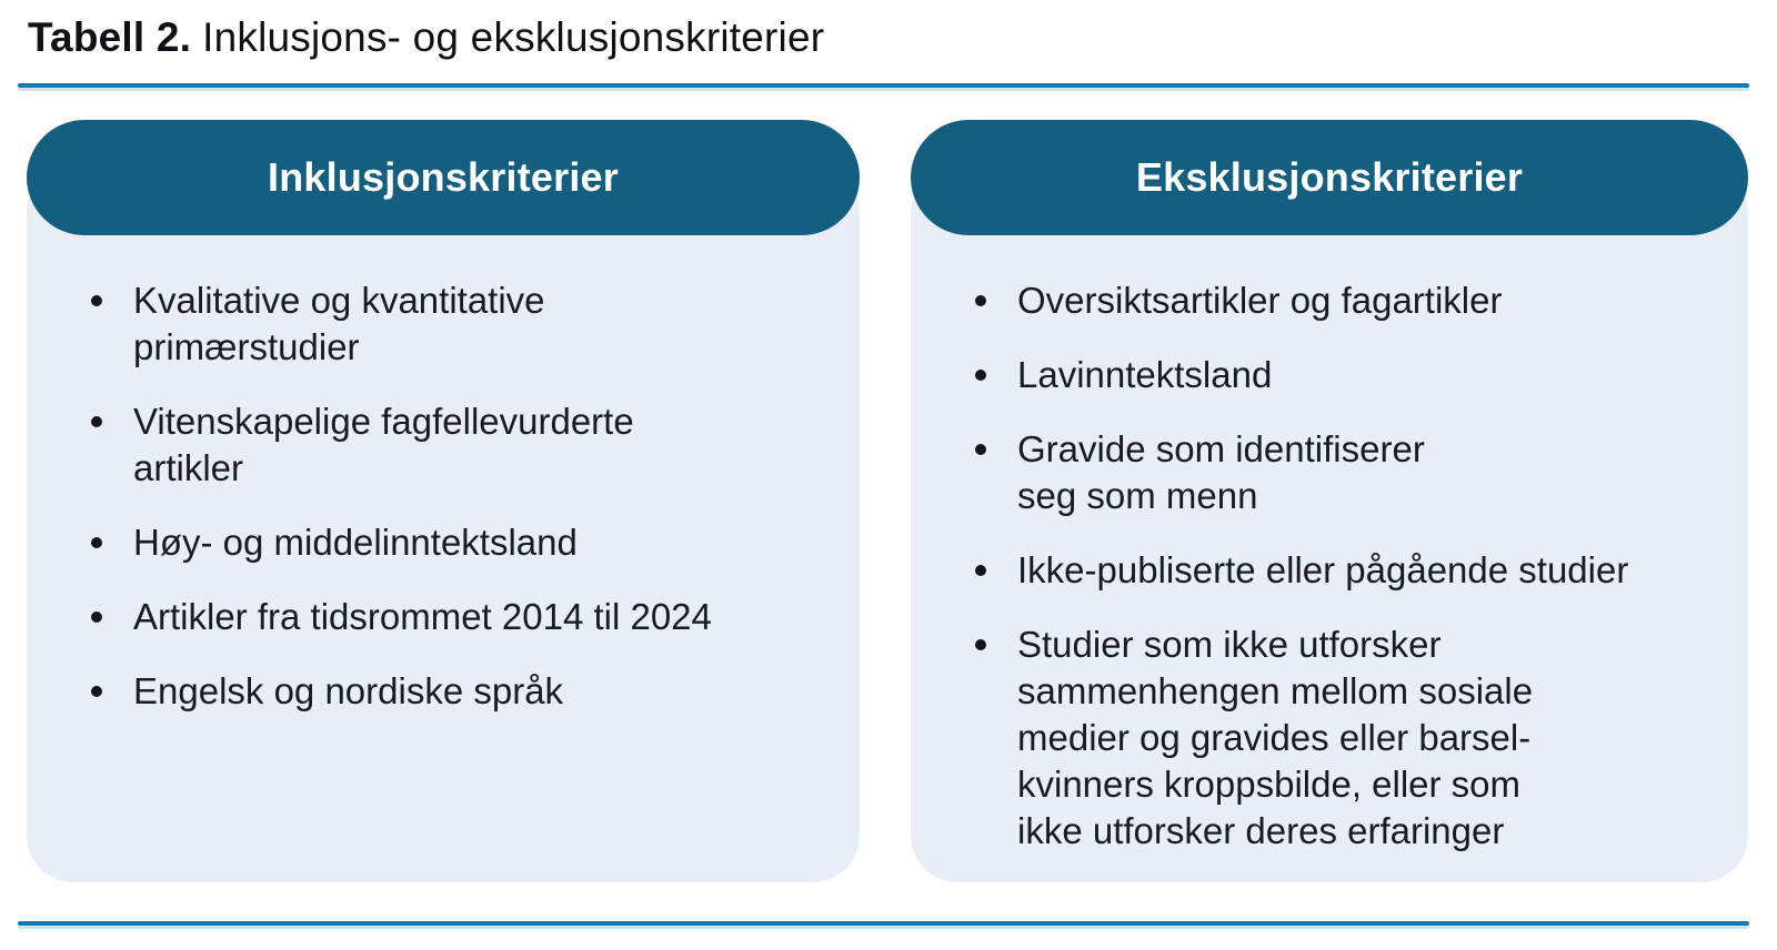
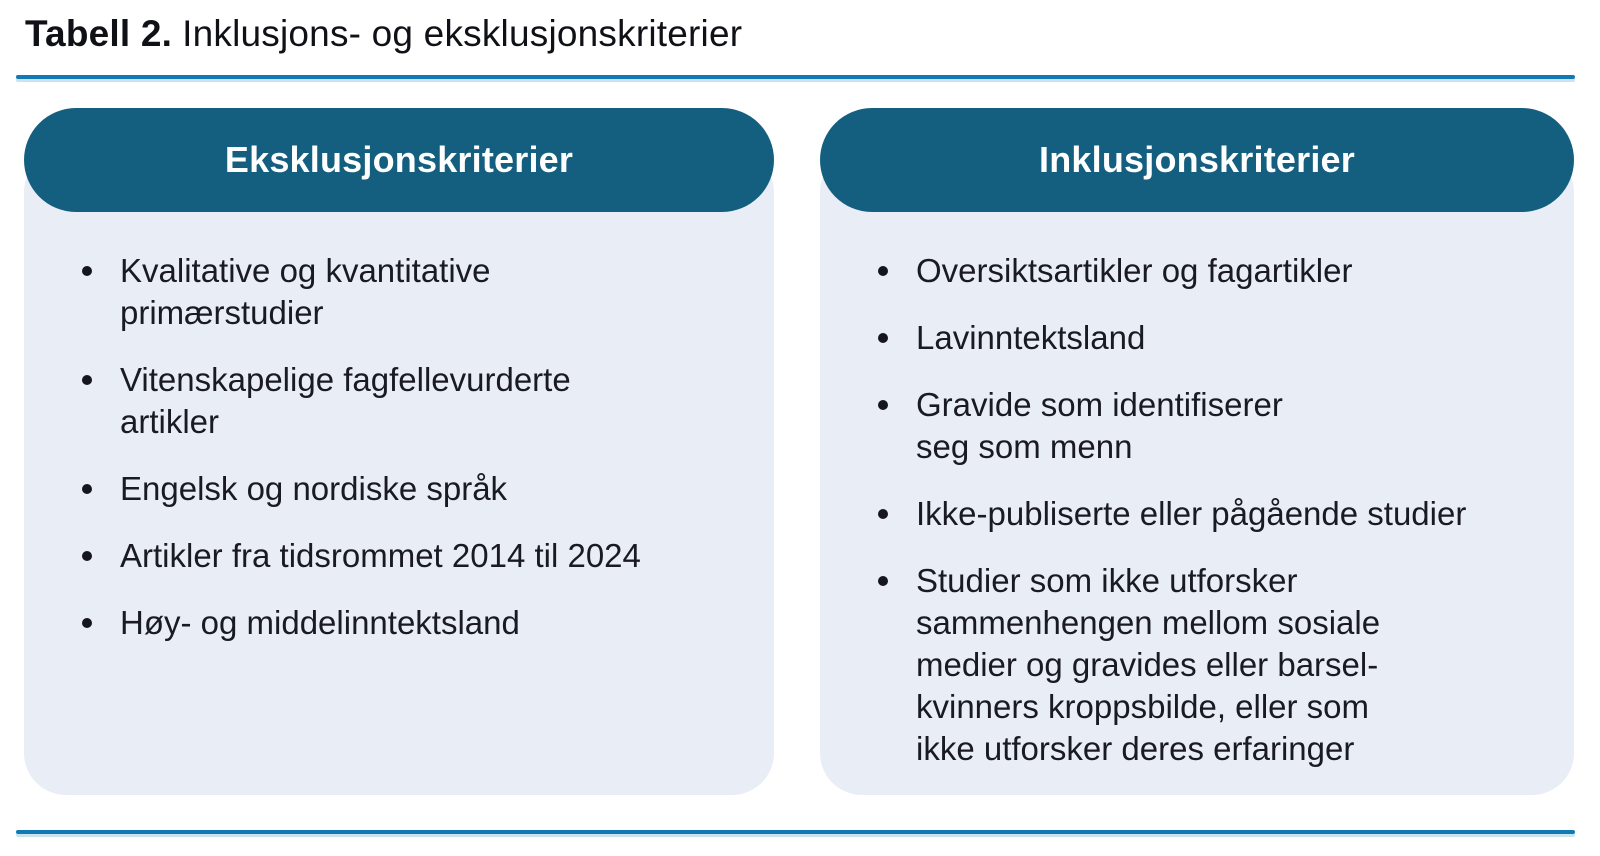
  Tabell 2. Inklusjons- og eksklusjonskriterier
  Kvalitative og kvantitative
  primærstudier
  Vitenskapelige fagfellevurderte
  artikler
- Høy- og middelinntektsland
+ Engelsk og nordiske språk
  Artikler fra tidsrommet 2014 til 2024
- Engelsk og nordiske språk
+ Høy- og middelinntektsland
- Inklusjonskriterier
+ Eksklusjonskriterier
  Oversiktsartikler og fagartikler
  Lavinntektsland
  Gravide som identifiserer
  seg som menn
  Ikke-publiserte eller pågående studier
  Studier som ikke utforsker
  sammenhengen mellom sosiale
  medier og gravides eller barsel-
  kvinners kroppsbilde, eller som
  ikke utforsker deres erfaringer
- Eksklusjonskriterier
+ Inklusjonskriterier
